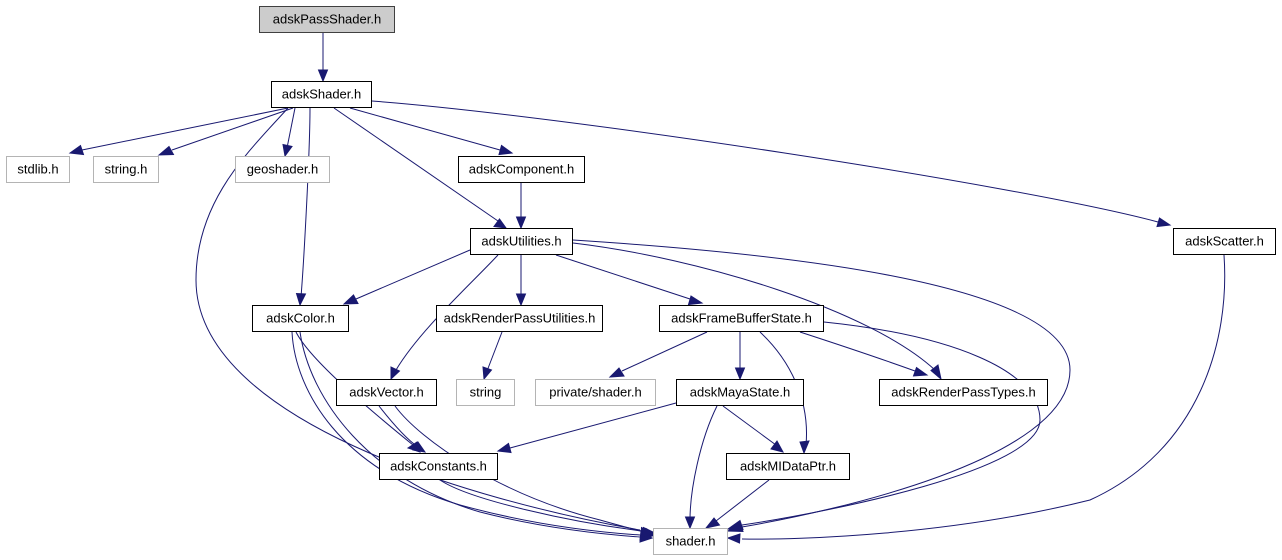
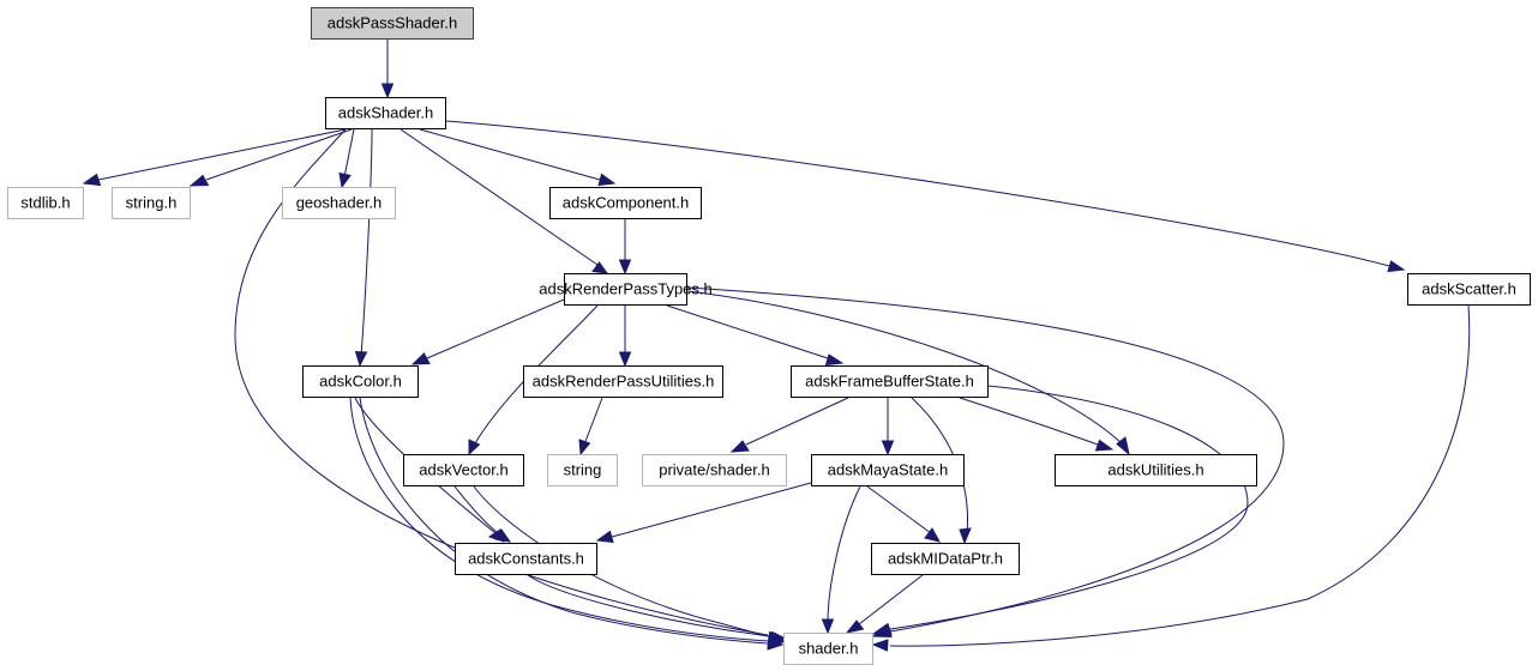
  adskPassShader.h
  adskShader.h
  stdlib.h
  string.h
  geoshader.h
  adskComponent.h
  adskScatter.h
- adskUtilities.h
+ adskRenderPassTypes.h
  adskColor.h
  adskRenderPassUtilities.h
  adskFrameBufferState.h
  adskVector.h
  string
  private/shader.h
  adskMayaState.h
- adskRenderPassTypes.h
+ adskUtilities.h
  adskConstants.h
  adskMIDataPtr.h
  shader.h
